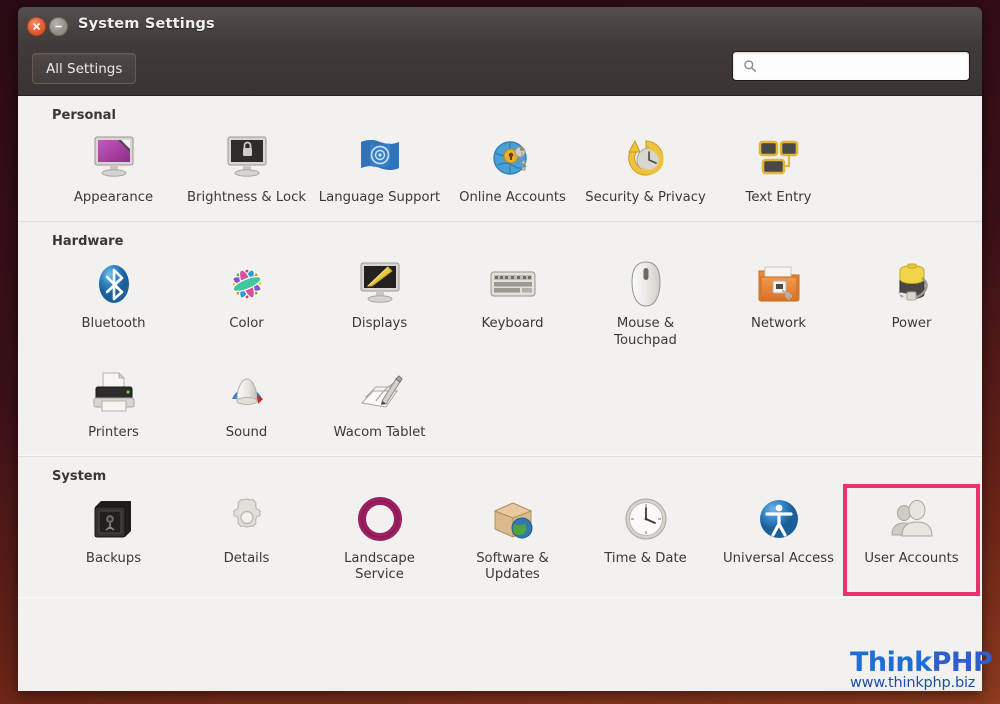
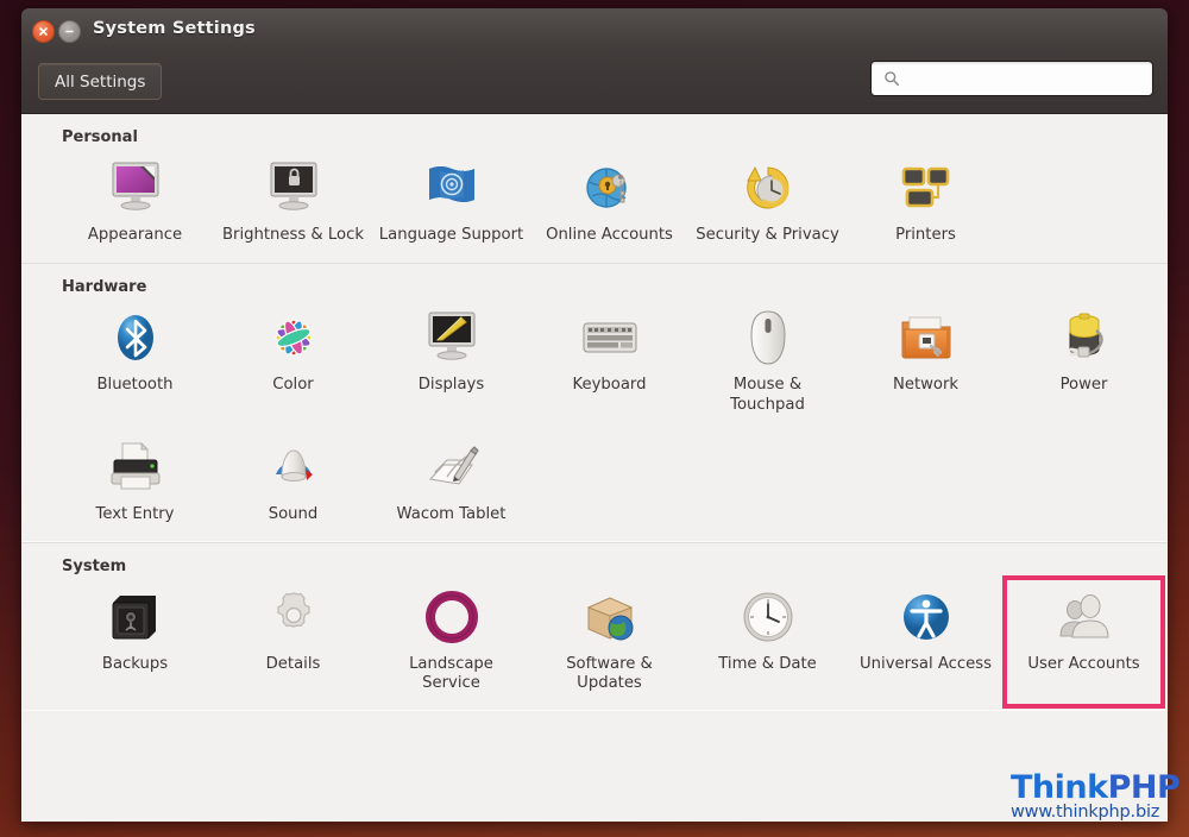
  System Settings
  All Settings
  Personal
  Appearance
  Brightness & Lock
  Language Support
  Online Accounts
  Security & Privacy
- Text Entry
+ Printers
  Hardware
  Bluetooth
  Color
  Displays
  Keyboard
  Mouse & Touchpad
  Network
  Power
- Printers
+ Text Entry
  Sound
  Wacom Tablet
  System
  Backups
  Details
  Landscape Service
  Software & Updates
  Time & Date
  Universal Access
  User Accounts
  ThinkPHP
  www.thinkphp.biz
